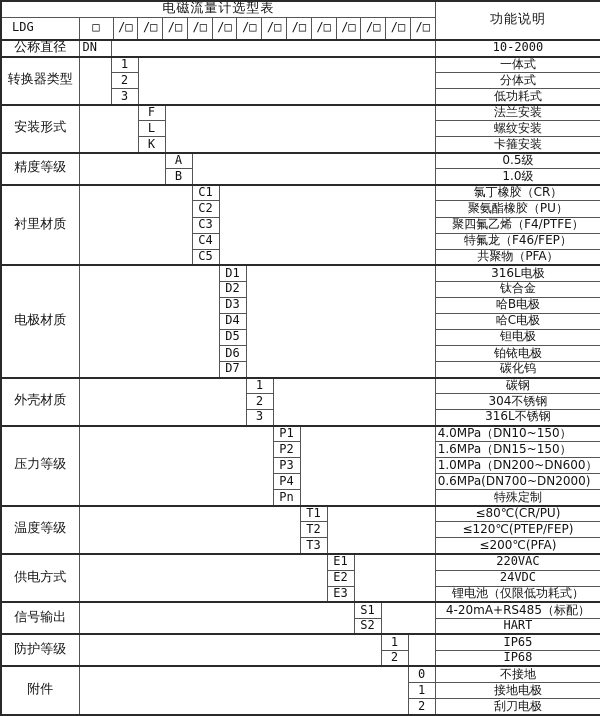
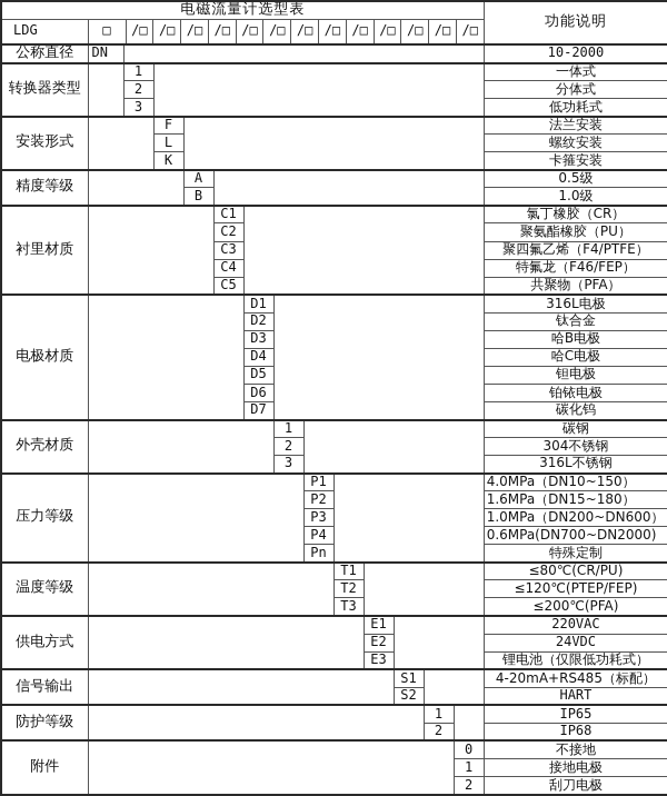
  电磁流量计选型表	功能说明
  LDG	□ /□ /□ /□ /□ /□ /□ /□ /□ /□ /□ /□ /□ /□
  公称直径	DN		10-2000
  转换器类型		1		一体式
  2	分体式
  3	低功耗式
  安装形式		F		法兰安装
  L	螺纹安装
  K	卡箍安装
  精度等级		A		0.5级
  B	1.0级
  衬里材质		C1		氯丁橡胶（CR）
  C2	聚氨酯橡胶（PU）
  C3	聚四氟乙烯（F4/PTFE）
  C4	特氟龙（F46/FEP）
  C5	共聚物（PFA）
  电极材质		D1		316L电极
  D2	钛合金
  D3	哈B电极
  D4	哈C电极
  D5	钽电极
  D6	铂铱电极
  D7	碳化钨
  外壳材质		1		碳钢
  2	304不锈钢
  3	316L不锈钢
  压力等级		P1		4.0MPa（DN10~150）
- P2	1.6MPa（DN15~150）
+ P2	1.6MPa（DN15~180）
  P3	1.0MPa（DN200~DN600）
  P4	0.6MPa(DN700~DN2000)
  Pn	特殊定制
  温度等级		T1		≤80℃(CR/PU)
  T2	≤120℃(PTEP/FEP)
  T3	≤200℃(PFA)
  供电方式		E1		220VAC
  E2	24VDC
  E3	锂电池（仅限低功耗式）
  信号输出		S1		4-20mA+RS485（标配）
  S2	HART
  防护等级		1		IP65
  2	IP68
  附件		0	不接地
  1	接地电极
  2	刮刀电极
